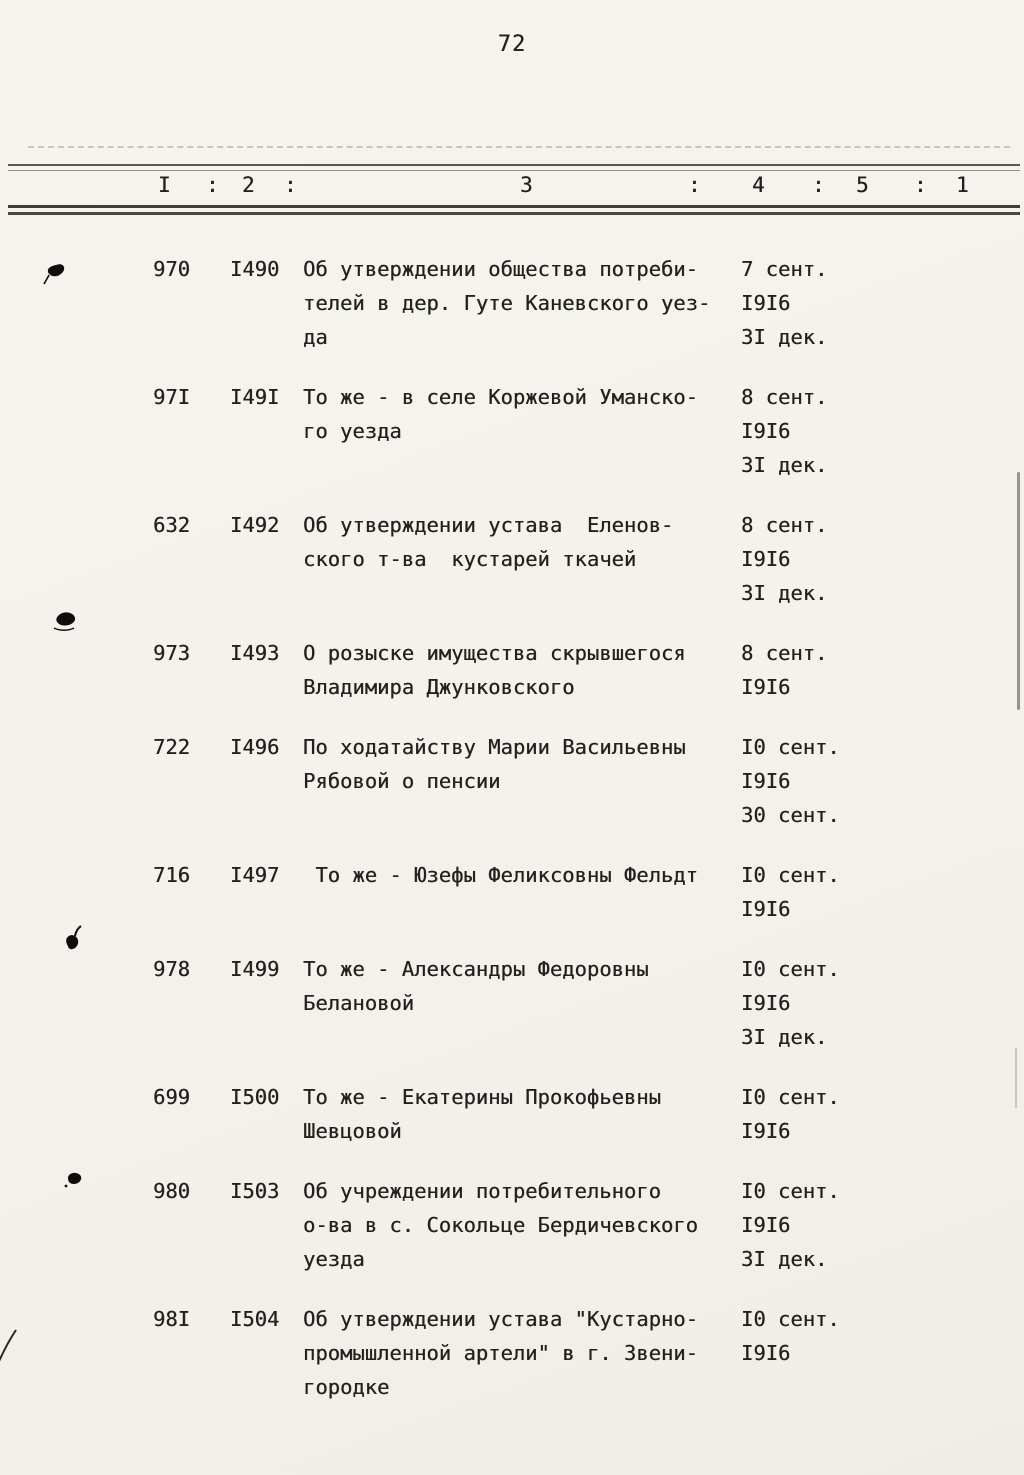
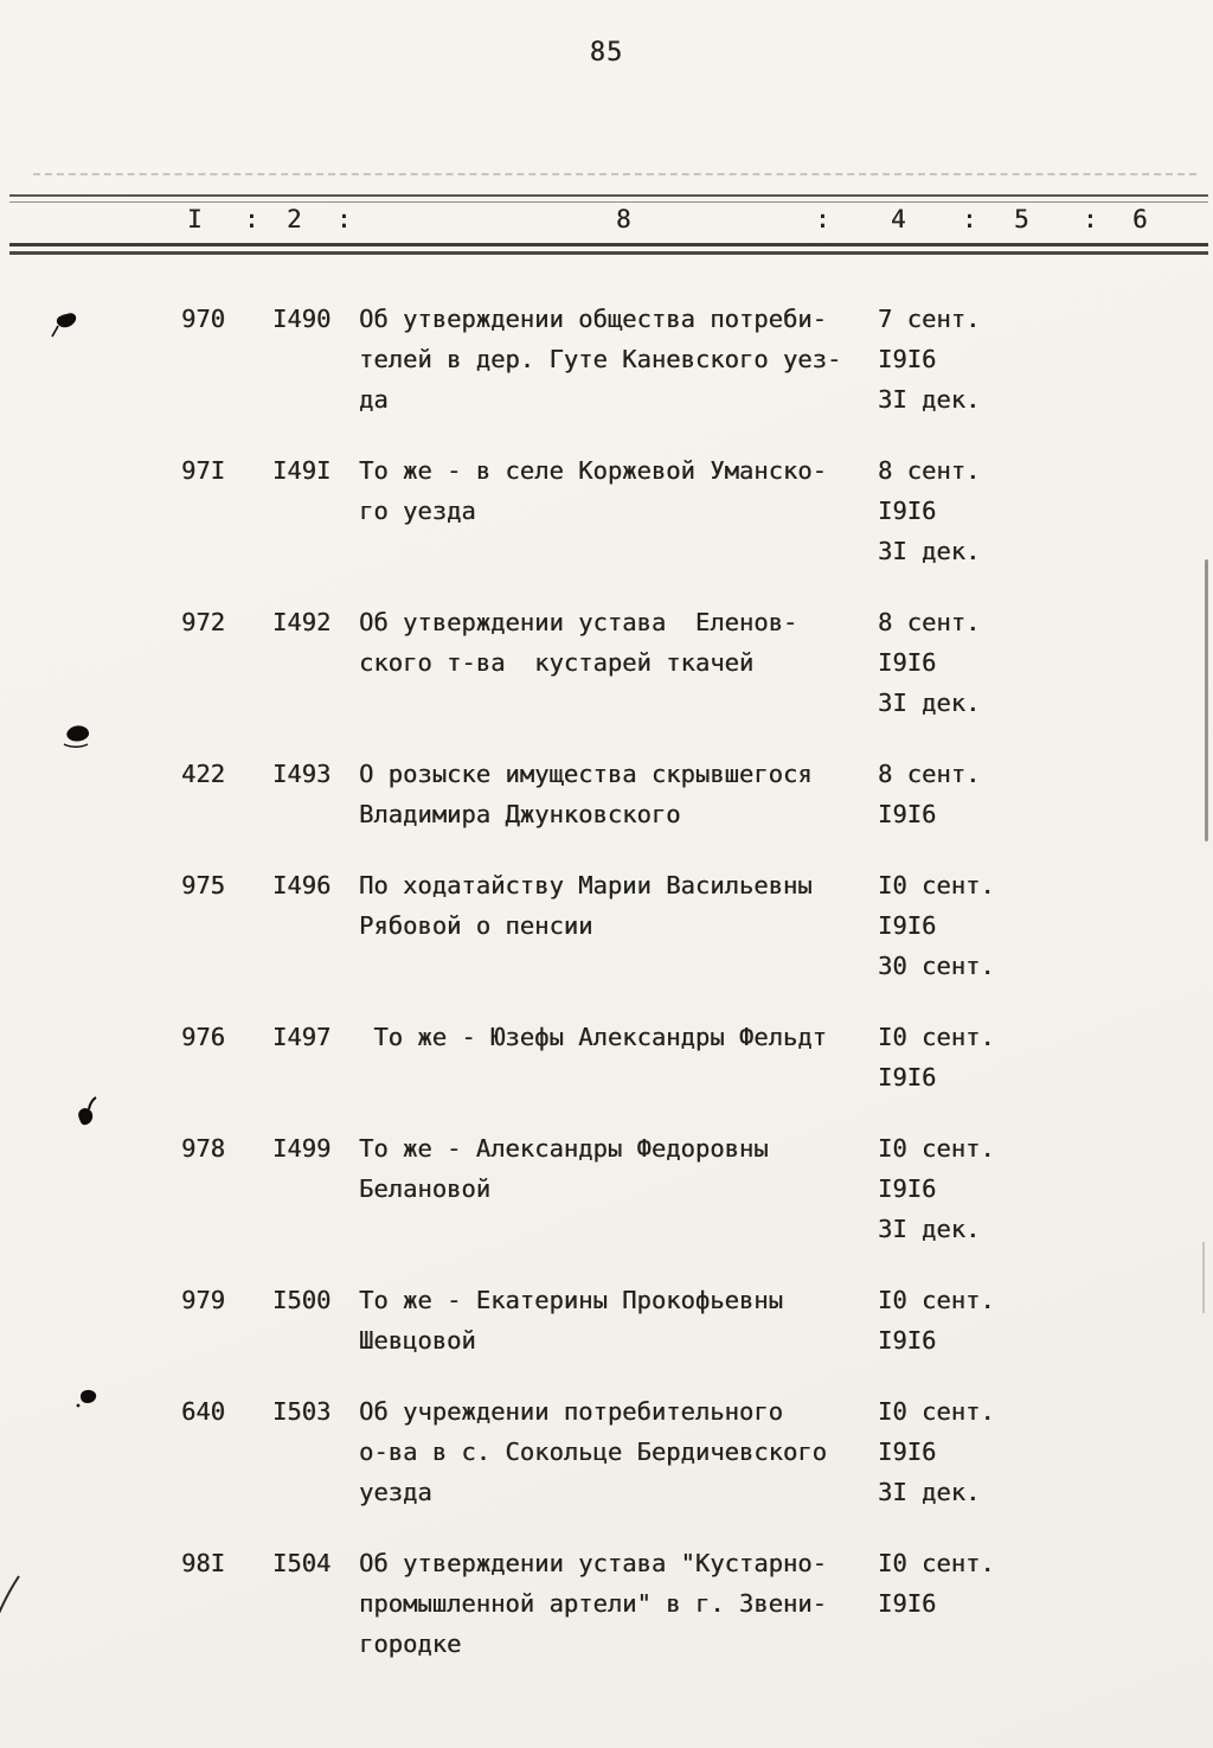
- 72
+ 85
  I
  :
  2
  :
- 3
+ 8
  :
  4
  :
  5
  :
- 1
+ 6
  970
  I490
  Об утверждении общества потреби-
  телей в дер. Гуте Каневского уез-
  да
  7 сент.
  I9I6
  3I дек.
  97I
  I49I
  То же - в селе Коржевой Уманско-
  го уезда
  8 сент.
  I9I6
  3I дек.
- 632
+ 972
  I492
  Об утверждении устава Еленов-
  ского т-ва кустарей ткачей
  8 сент.
  I9I6
  3I дек.
- 973
+ 422
  I493
  О розыске имущества скрывшегося
  Владимира Джунковского
  8 сент.
  I9I6
- 722
+ 975
  I496
  По ходатайству Марии Васильевны
  Рябовой о пенсии
  I0 сент.
  I9I6
  30 сент.
- 716
+ 976
  I497
- То же - Юзефы Феликсовны Фельдт
+ То же - Юзефы Александры Фельдт
  I0 сент.
  I9I6
  978
  I499
  То же - Александры Федоровны
  Белановой
  I0 сент.
  I9I6
  3I дек.
- 699
+ 979
  I500
  То же - Екатерины Прокофьевны
  Шевцовой
  I0 сент.
  I9I6
- 980
+ 640
  I503
  Об учреждении потребительного
  о-ва в с. Сокольце Бердичевского
  уезда
  I0 сент.
  I9I6
  3I дек.
  98I
  I504
  Об утверждении устава "Кустарно-
  промышленной артели" в г. Звени-
  городке
  I0 сент.
  I9I6
